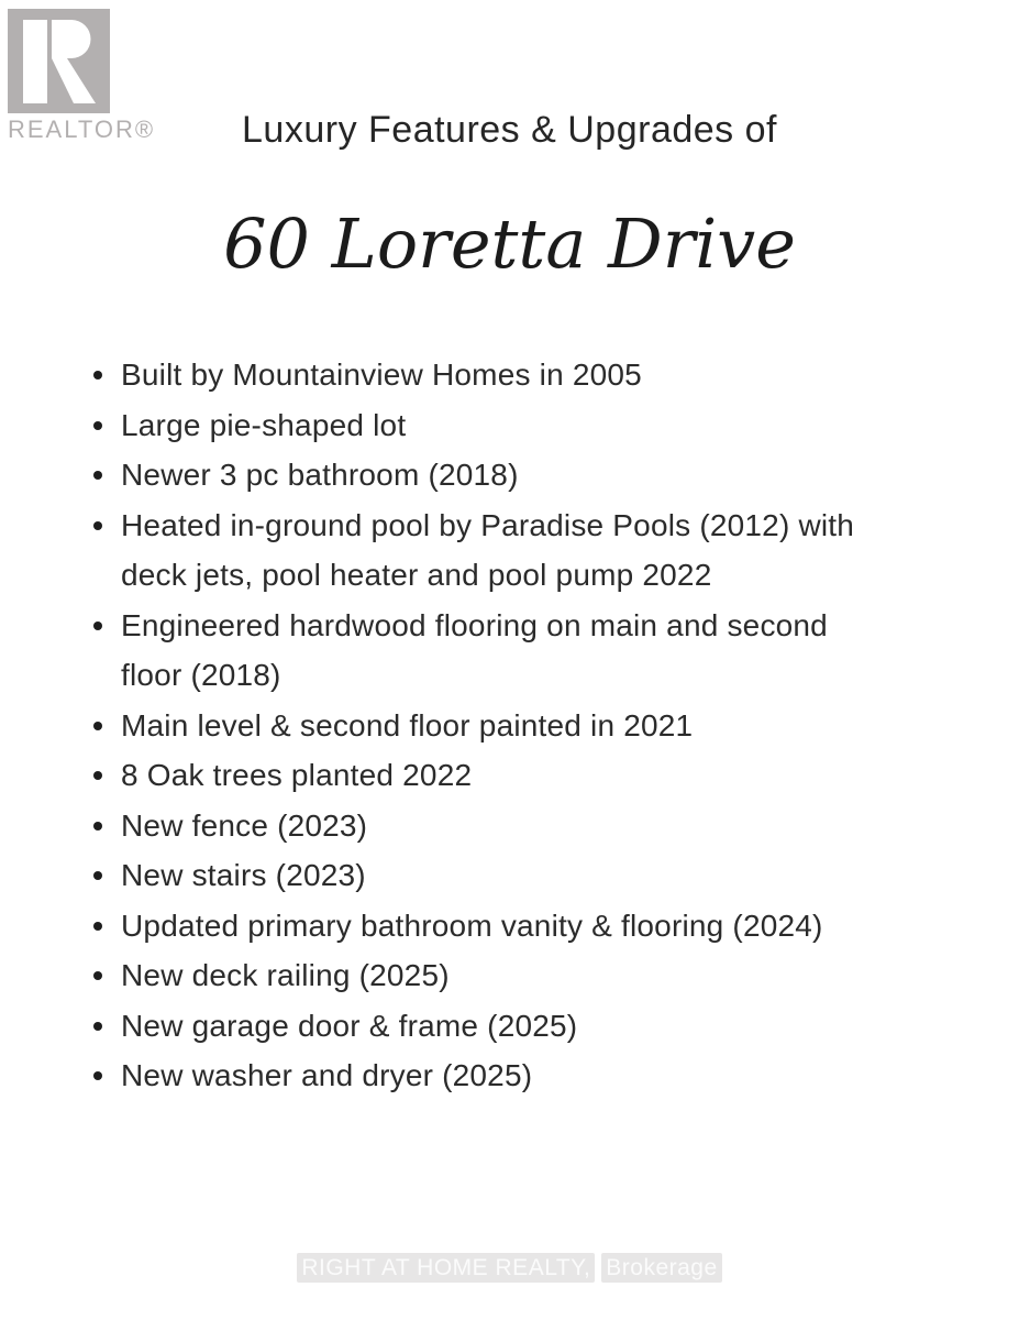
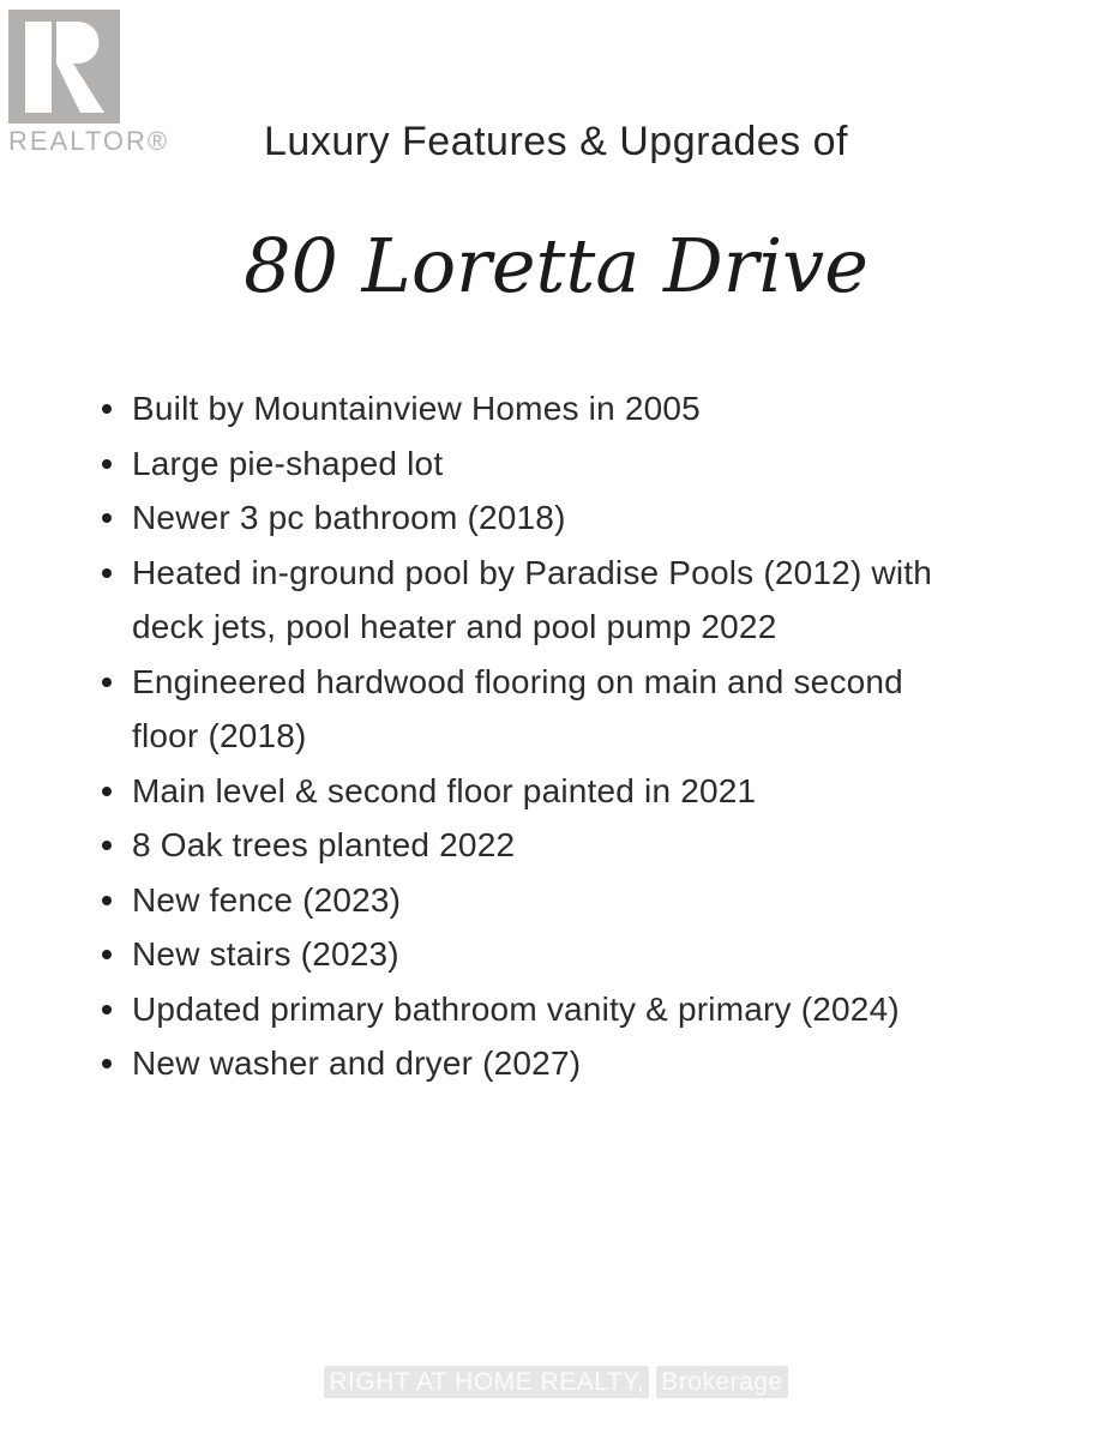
  REALTOR®
  Luxury Features & Upgrades of
- 60 Loretta Drive
+ 80 Loretta Drive
  Built by Mountainview Homes in 2005
  Large pie-shaped lot
  Newer 3 pc bathroom (2018)
  Heated in-ground pool by Paradise Pools (2012) with deck jets, pool heater and pool pump 2022
  Engineered hardwood flooring on main and second floor (2018)
  Main level & second floor painted in 2021
  8 Oak trees planted 2022
  New fence (2023)
  New stairs (2023)
- Updated primary bathroom vanity & flooring (2024)
+ Updated primary bathroom vanity & primary (2024)
- New deck railing (2025)
- New garage door & frame (2025)
- New washer and dryer (2025)
+ New washer and dryer (2027)
